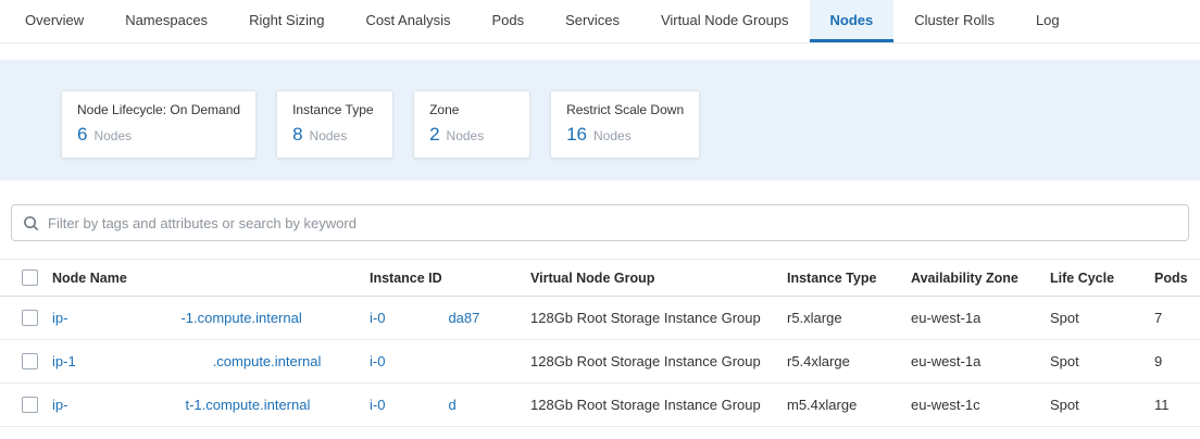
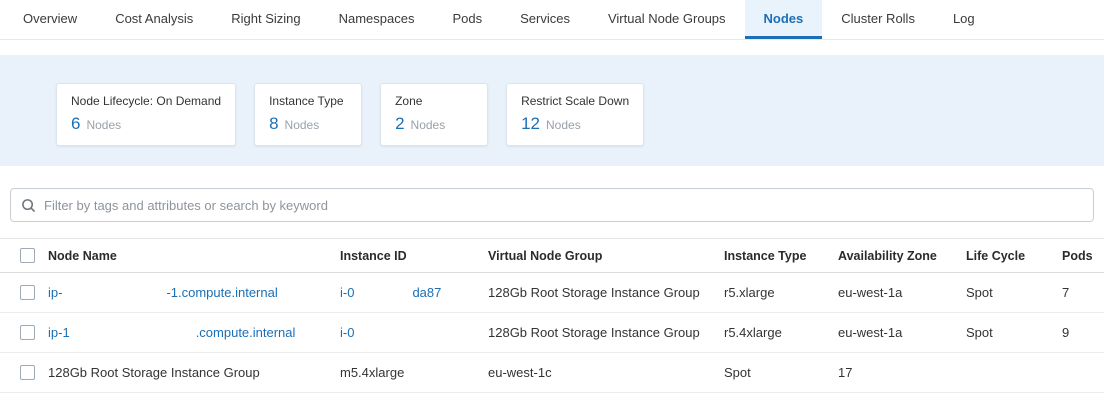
  Overview
- Namespaces
+ Cost Analysis
  Right Sizing
- Cost Analysis
+ Namespaces
  Pods
  Services
  Virtual Node Groups
  Nodes
  Cluster Rolls
  Log
  Node Lifecycle: On Demand
  6
  Nodes
  Instance Type
  8
  Nodes
  Zone
  2
  Nodes
  Restrict Scale Down
- 16
+ 12
  Nodes
  Filter by tags and attributes or search by keyword
  Node Name
  Instance ID
  Virtual Node Group
  Instance Type
  Availability Zone
  Life Cycle
  Pods
  ip- -1.compute.internal
  i-0 da87
  128Gb Root Storage Instance Group
  r5.xlarge
  eu-west-1a
  Spot
  7
  ip-1 .compute.internal
  i-0
  128Gb Root Storage Instance Group
  r5.4xlarge
  eu-west-1a
  Spot
  9
- ip- t-1.compute.internal
- i-0 d
  128Gb Root Storage Instance Group
  m5.4xlarge
  eu-west-1c
  Spot
- 11
+ 17
